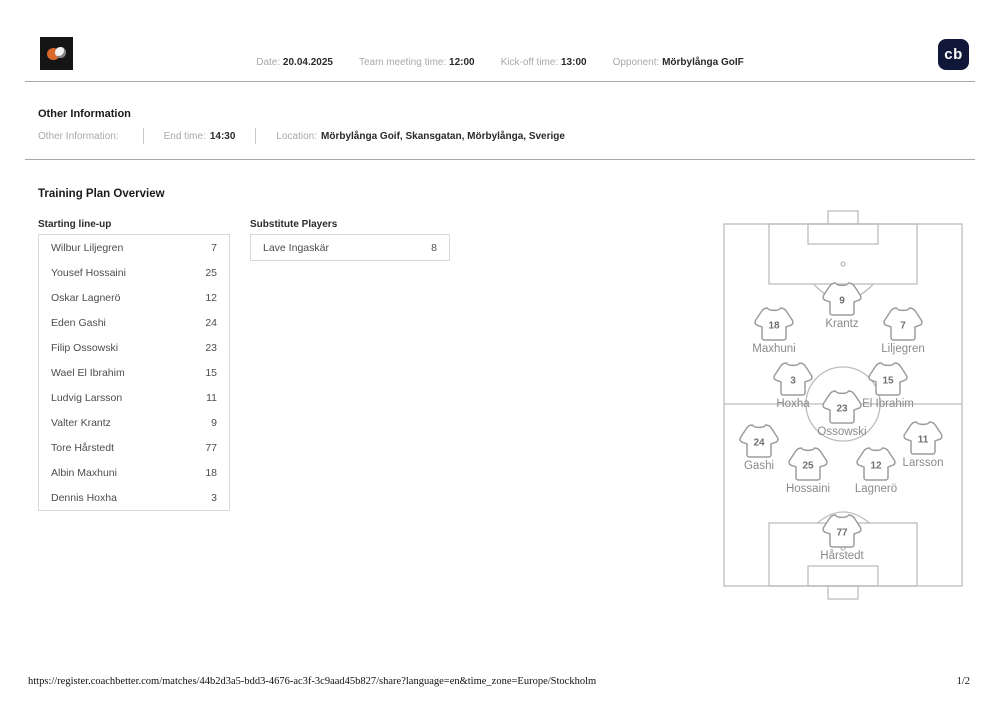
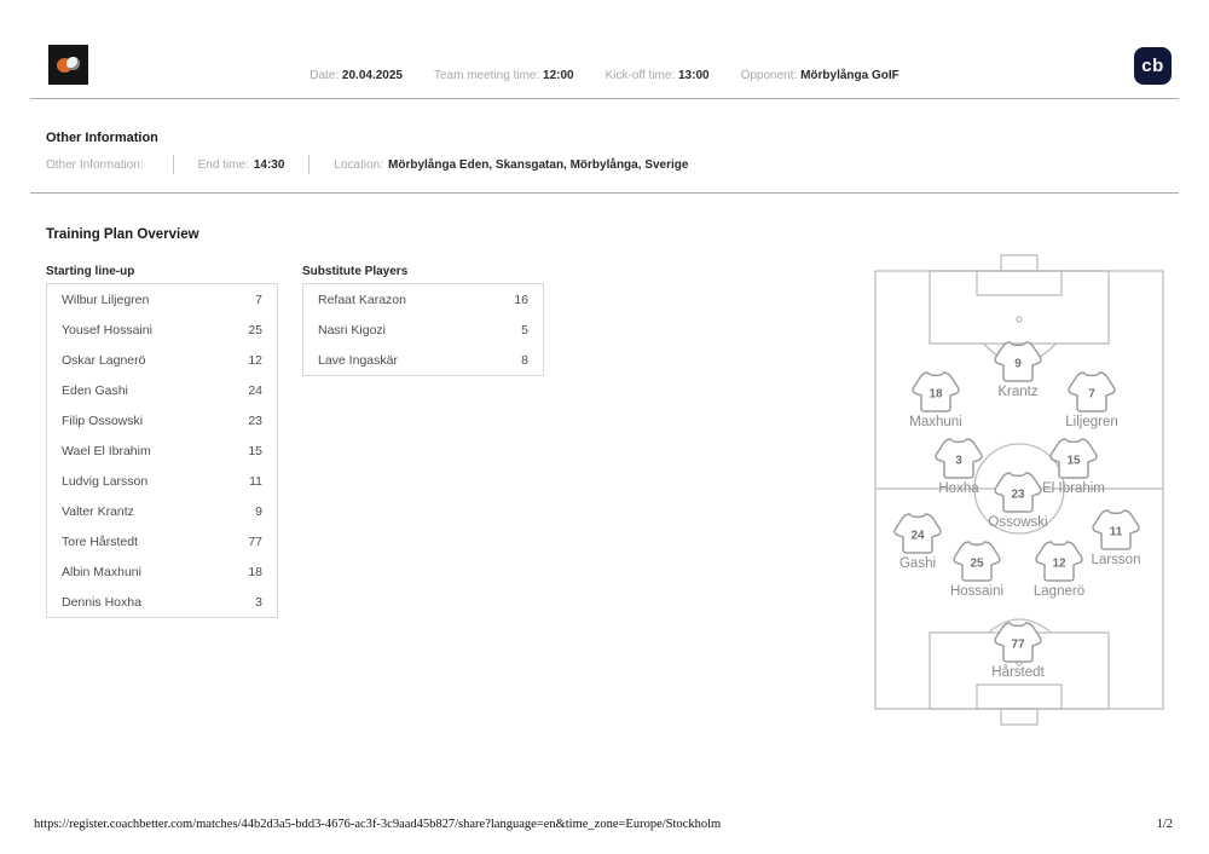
  Date: 20.04.2025
  Team meeting time: 12:00
  Kick-off time: 13:00
  Opponent: Mörbylånga GoIF
  cb
  Other Information
  Other Information:
  End time:
  14:30
  Location:
- Mörbylånga Goif, Skansgatan, Mörbylånga, Sverige
+ Mörbylånga Eden, Skansgatan, Mörbylånga, Sverige
  Training Plan Overview
  Starting line-up
  Wilbur Liljegren
  7
  Yousef Hossaini
  25
  Oskar Lagnerö
  12
  Eden Gashi
  24
  Filip Ossowski
  23
  Wael El Ibrahim
  15
  Ludvig Larsson
  11
  Valter Krantz
  9
  Tore Hårstedt
  77
  Albin Maxhuni
  18
  Dennis Hoxha
  3
  Substitute Players
+ Refaat Karazon
+ 16
+ Nasri Kigozi
+ 5
  Lave Ingaskär
  8
  9
  Krantz
  18
  Maxhuni
  7
  Liljegren
  3
  Hoxha
  15
  El Ibrahim
  23
  Ossowski
  24
  Gashi
  11
  Larsson
  25
  Hossaini
  12
  Lagnerö
  77
  Hårstedt
  https://register.coachbetter.com/matches/44b2d3a5-bdd3-4676-ac3f-3c9aad45b827/share?language=en&time_zone=Europe/Stockholm
  1/2
